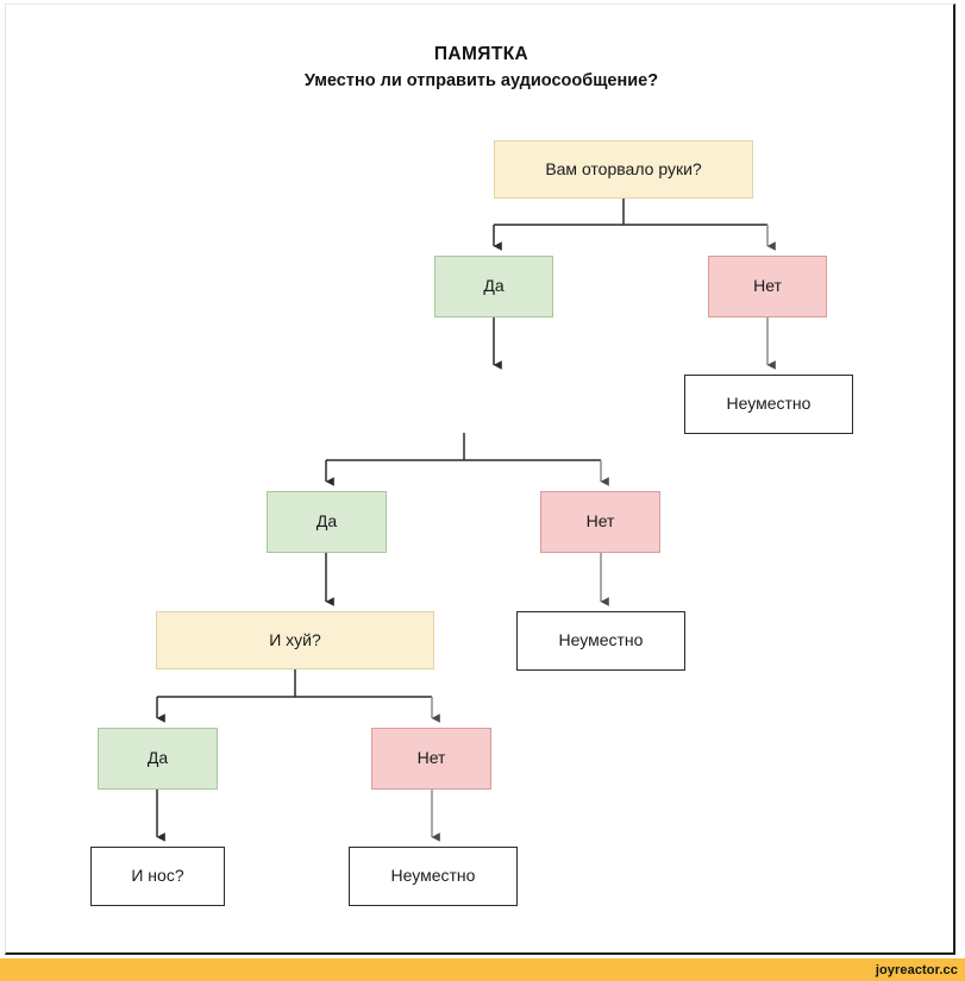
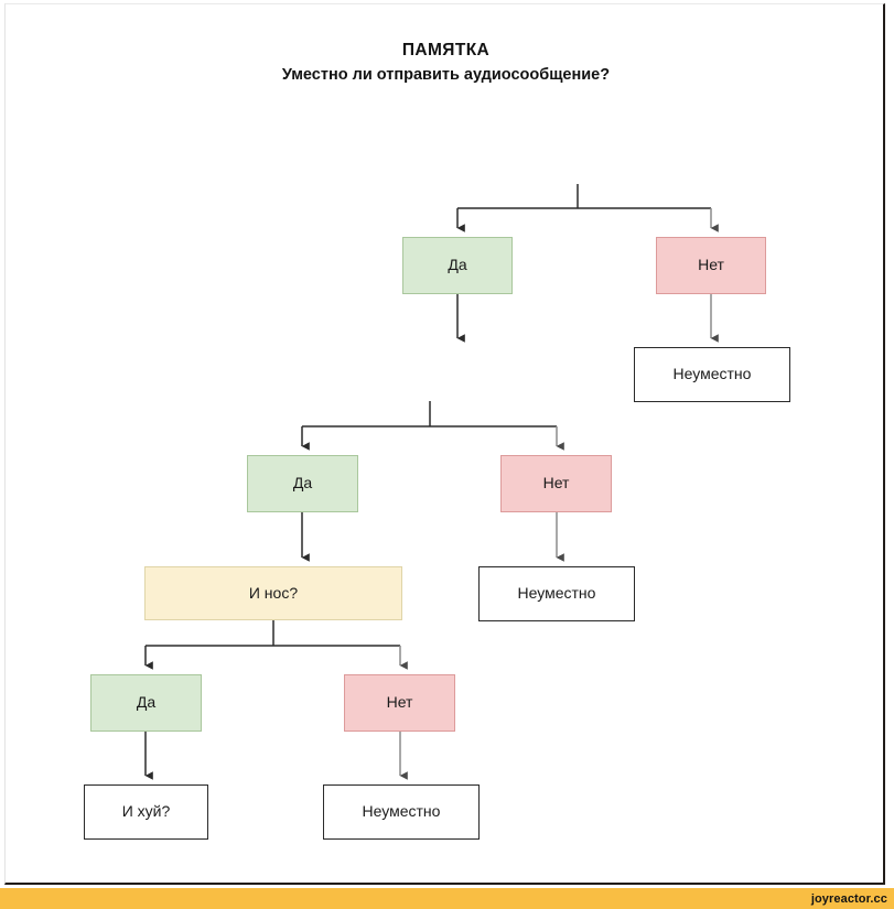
  ПАМЯТКА
  Уместно ли отправить аудиосообщение?
- Вам оторвало руки?
  Да
  Нет
  Неуместно
  Да
  Нет
  Неуместно
- И хуй?
+ И нос?
  Да
  Нет
- И нос?
+ И хуй?
  Неуместно
  joyreactor.cc
